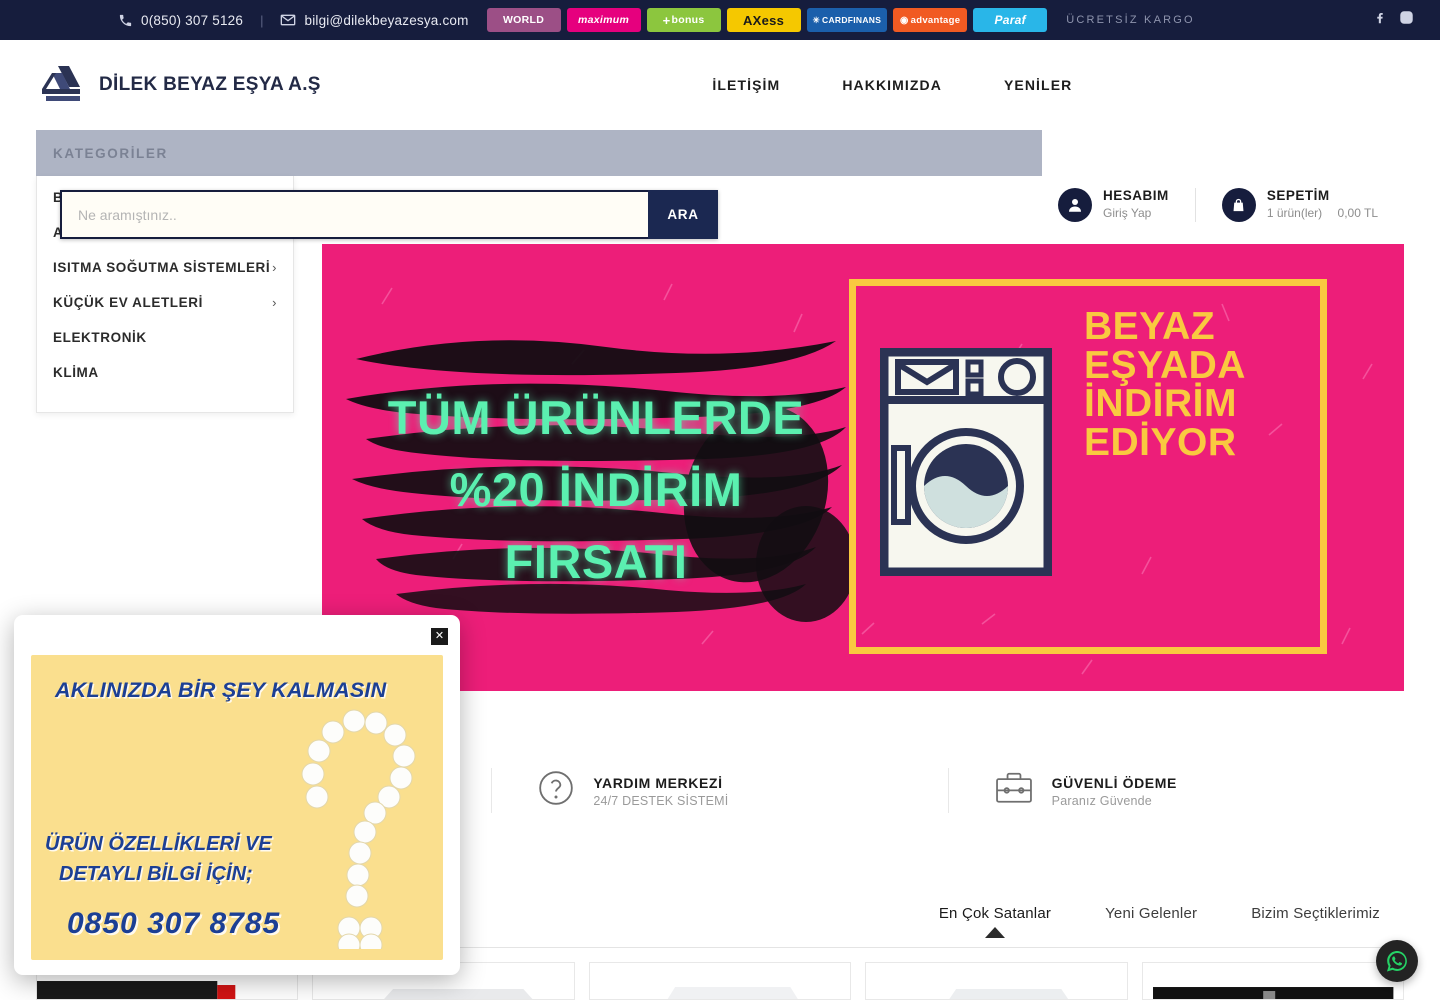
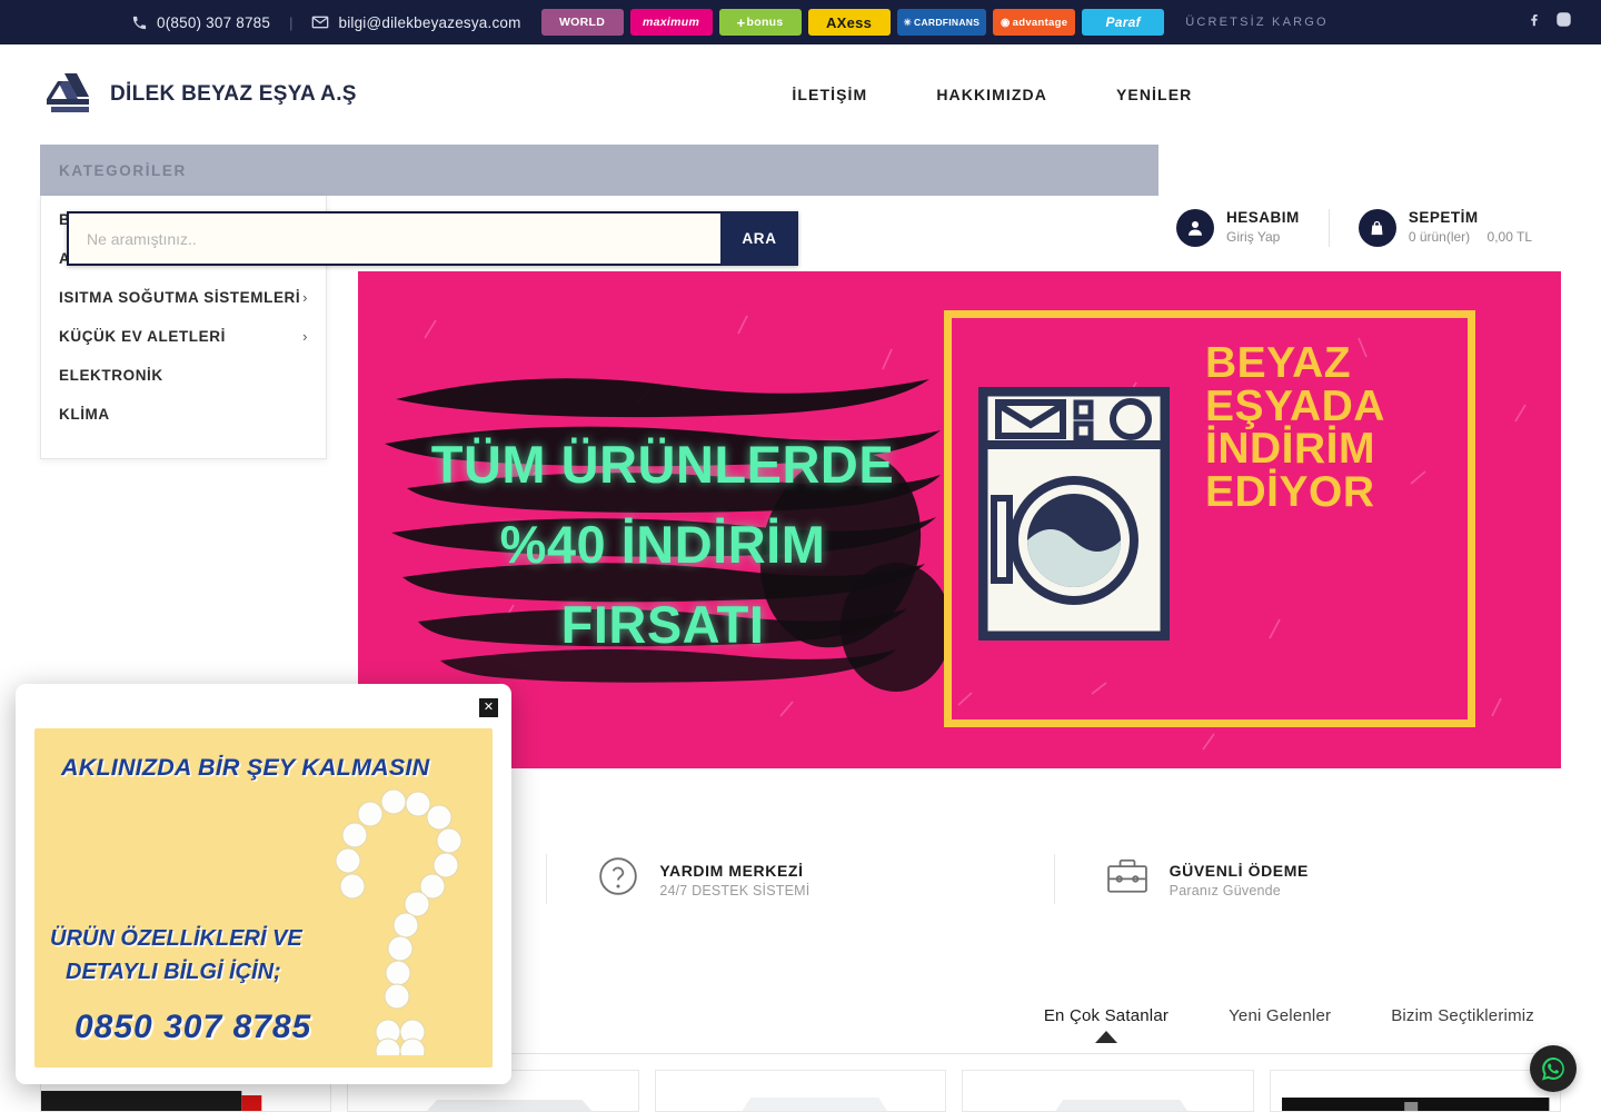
- 0(850) 307 5126
+ 0(850) 307 8785
  |
  bilgi@dilekbeyazesya.com
  WORLD
  maximum
  +
  bonus
  AXess
  ✳
  CARDFINANS
  ◉
  advantage
  Paraf
  ÜCRETSİZ KARGO
  DİLEK BEYAZ EŞYA A.Ş
  İLETİŞİM
  HAKKIMIZDA
  YENİLER
  KATEGORİLER
  B
  ISITMA SOĞUTMA SİSTEMLERİ
  ›
  KÜÇÜK EV ALETLERİ
  ›
  ELEKTRONİK
  KLİMA
  Ne aramıştınız..
  ARA
  HESABIM
  Giriş Yap
  SEPETİM
- 1 ürün(ler) 0,00 TL
+ 0 ürün(ler) 0,00 TL
  TÜM ÜRÜNLERDE
- %20 İNDİRİM
+ %40 İNDİRİM
  FIRSATI
  BEYAZ
  EŞYADA
  İNDİRİM
  EDİYOR
  YARDIM MERKEZİ
  24/7 DESTEK SİSTEMİ
  GÜVENLİ ÖDEME
  Paranız Güvende
  En Çok Satanlar
  Yeni Gelenler
  Bizim Seçtiklerimiz
  ✕
  AKLINIZDA BİR ŞEY KALMASIN
  ÜRÜN ÖZELLİKLERİ VE
  DETAYLI BİLGİ İÇİN;
  0850 307 8785
